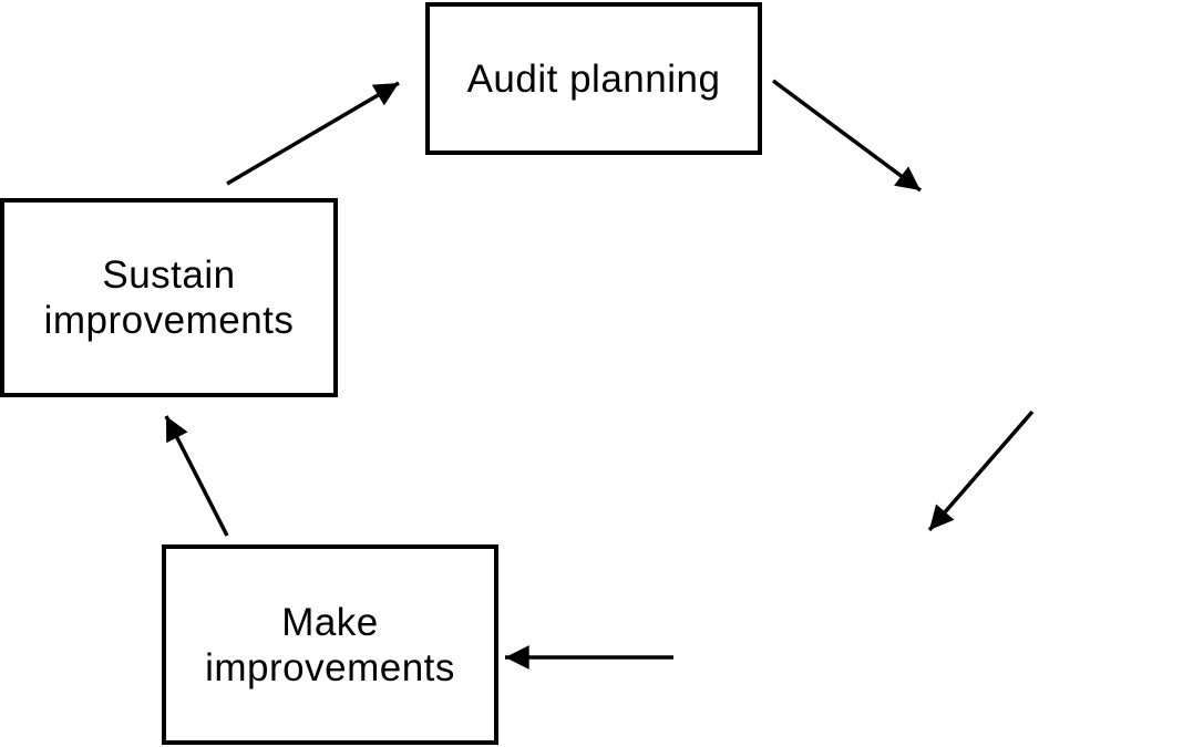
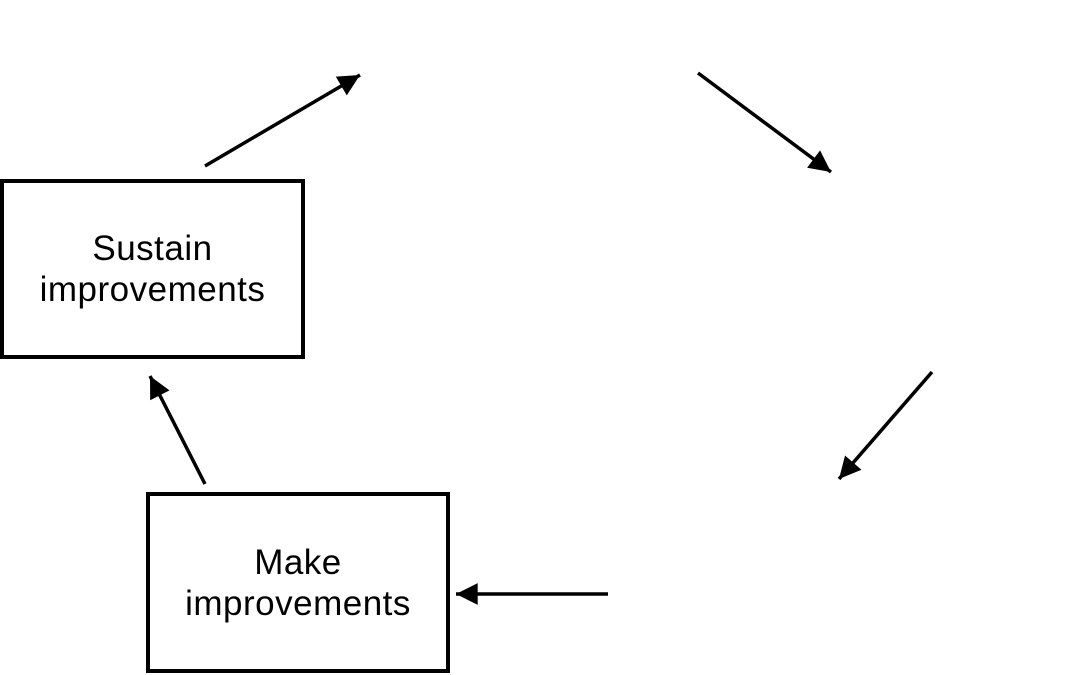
- Audit planning
  Make
  improvements
  Sustain
  improvements
